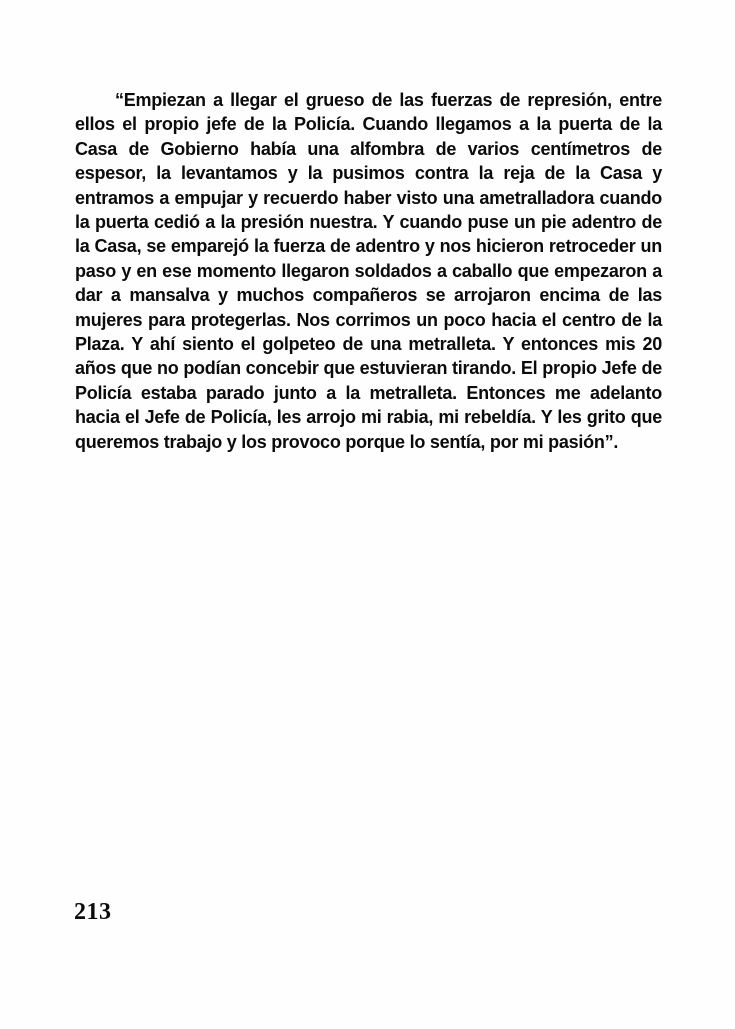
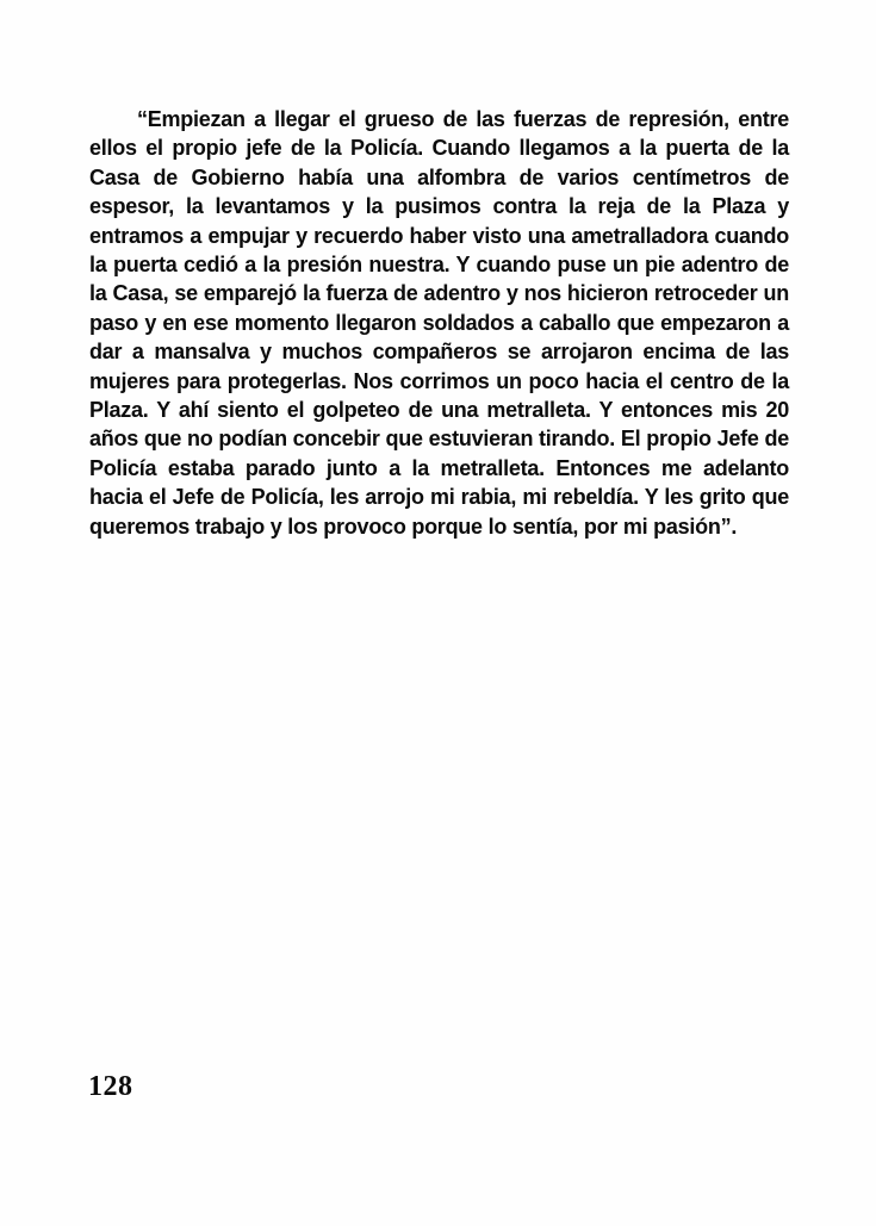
- “Empiezan a llegar el grueso de las fuerzas de represión, entre ellos el propio jefe de la Policía. Cuando llegamos a la puerta de la Casa de Gobierno había una alfombra de varios centímetros de espesor, la levantamos y la pusimos contra la reja de la Casa y entramos a empujar y recuerdo haber visto una ametralladora cuando la puerta cedió a la presión nuestra. Y cuando puse un pie adentro de la Casa, se emparejó la fuerza de adentro y nos hicieron retroceder un paso y en ese momento llegaron soldados a caballo que empezaron a dar a mansalva y muchos compañeros se arrojaron encima de las mujeres para protegerlas. Nos corrimos un poco hacia el centro de la Plaza. Y ahí siento el golpeteo de una metralleta. Y entonces mis 20 años que no podían concebir que estuvieran tirando. El propio Jefe de Policía estaba parado junto a la metralleta. Entonces me adelanto hacia el Jefe de Policía, les arrojo mi rabia, mi rebeldía. Y les grito que queremos trabajo y los provoco porque lo sentía, por mi pasión”.
+ “Empiezan a llegar el grueso de las fuerzas de represión, entre ellos el propio jefe de la Policía. Cuando llegamos a la puerta de la Casa de Gobierno había una alfombra de varios centímetros de espesor, la levantamos y la pusimos contra la reja de la Plaza y entramos a empujar y recuerdo haber visto una ametralladora cuando la puerta cedió a la presión nuestra. Y cuando puse un pie adentro de la Casa, se emparejó la fuerza de adentro y nos hicieron retroceder un paso y en ese momento llegaron soldados a caballo que empezaron a dar a mansalva y muchos compañeros se arrojaron encima de las mujeres para protegerlas. Nos corrimos un poco hacia el centro de la Plaza. Y ahí siento el golpeteo de una metralleta. Y entonces mis 20 años que no podían concebir que estuvieran tirando. El propio Jefe de Policía estaba parado junto a la metralleta. Entonces me adelanto hacia el Jefe de Policía, les arrojo mi rabia, mi rebeldía. Y les grito que queremos trabajo y los provoco porque lo sentía, por mi pasión”.
- 213
+ 128
